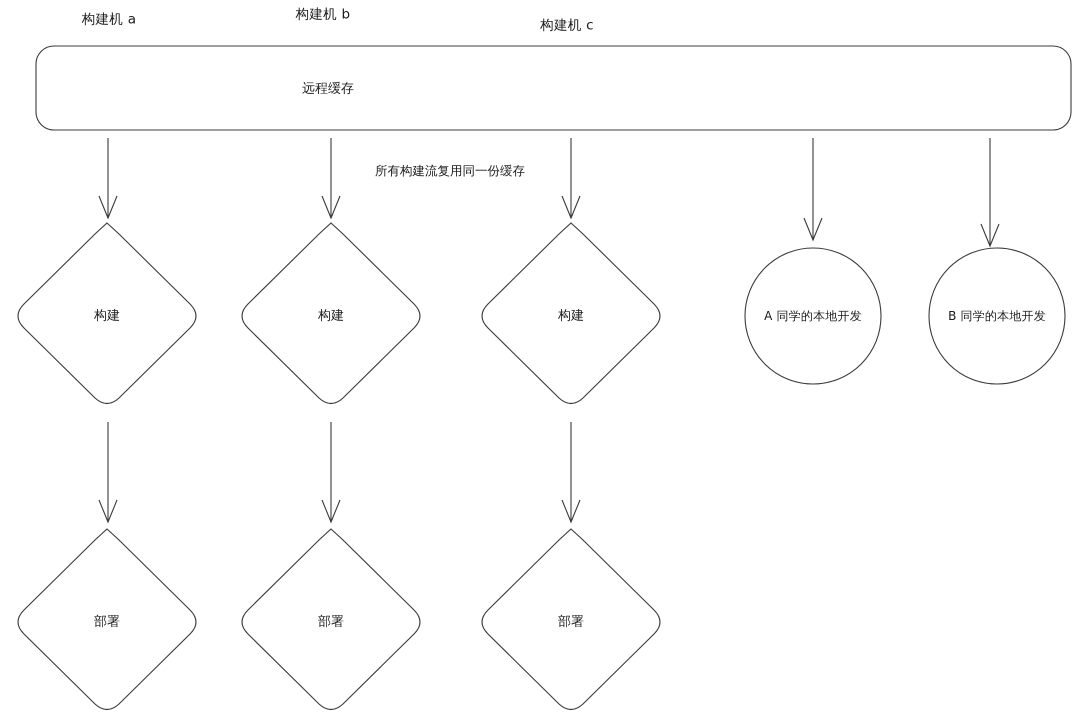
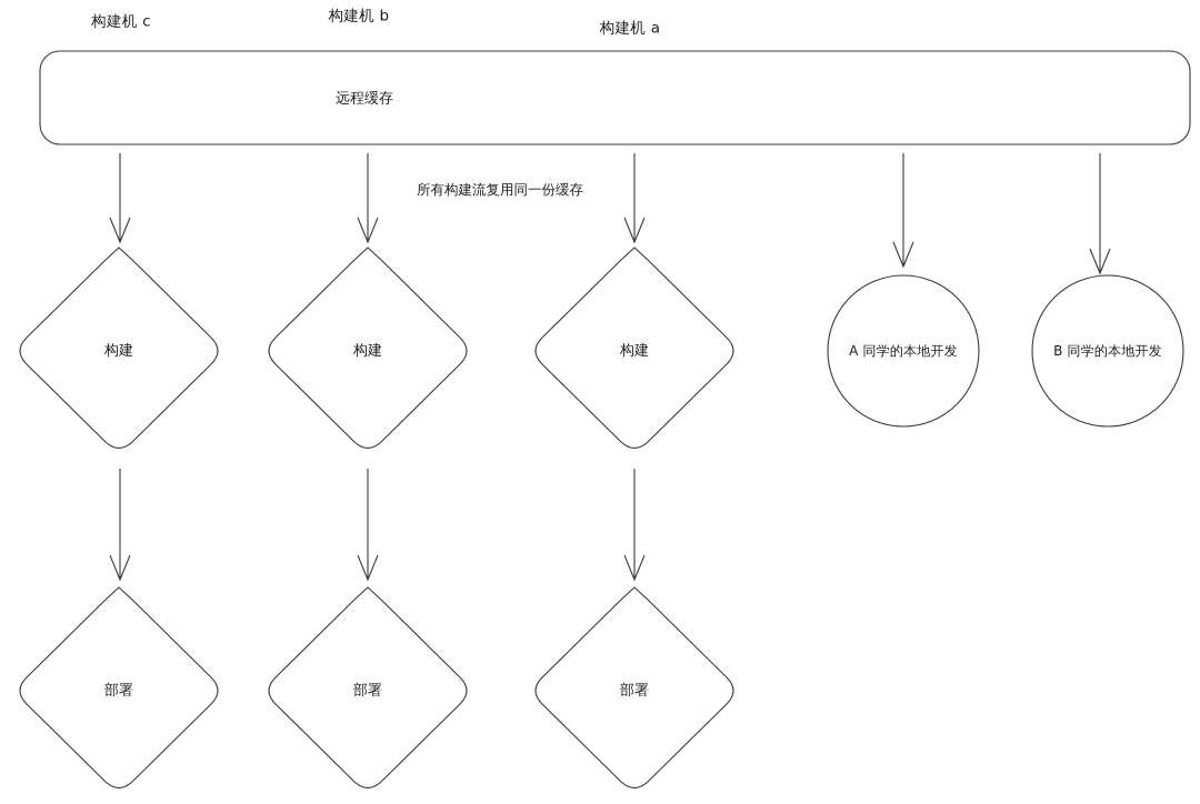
- 构建机 a
+ 构建机 c
  构建机 b
- 构建机 c
+ 构建机 a
  远程缓存
  所有构建流复用同一份缓存
  构建
  构建
  构建
  部署
  部署
  部署
  A 同学的本地开发
  B 同学的本地开发
